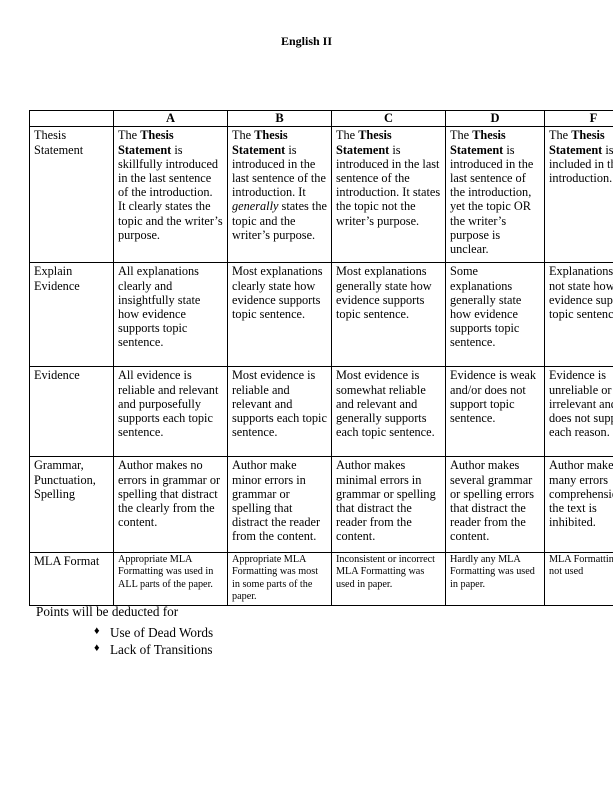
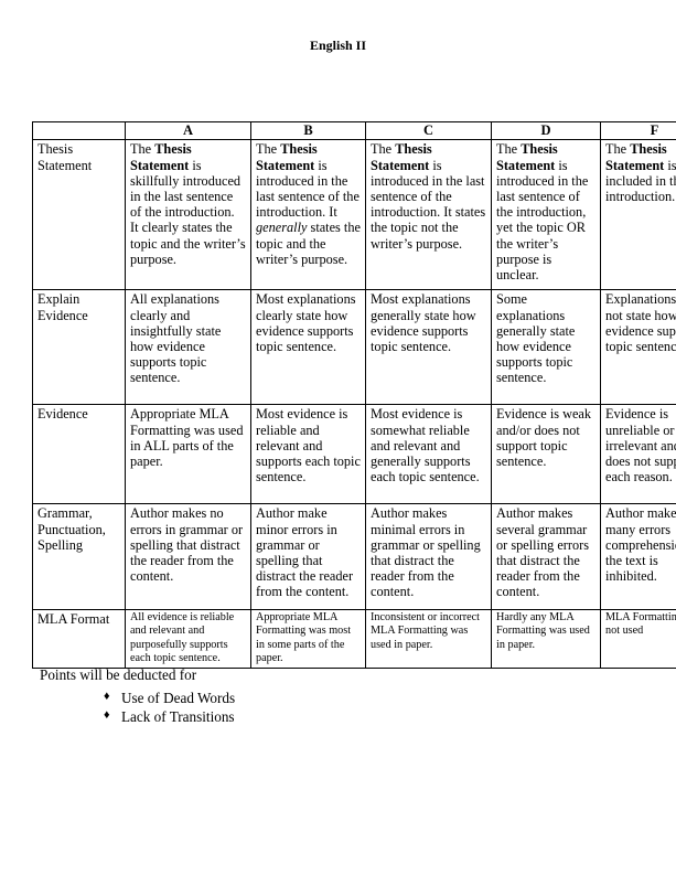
  English II
  	A	B	C	D	F
  Thesis Statement	The Thesis Statement is skillfully introduced in the last sentence of the introduction. It clearly states the topic and the writer’s purpose.	The Thesis Statement is introduced in the last sentence of the introduction. It generally states the topic and the writer’s purpose.	The Thesis Statement is introduced in the last sentence of the introduction. It states the topic not the writer’s purpose.	The Thesis Statement is introduced in the last sentence of the introduction, yet the topic OR the writer’s purpose is unclear.	The Thesis Statement is included in t introduction.
  Explain Evidence	All explanations clearly and insightfully state how evidence supports topic sentence.	Most explanations clearly state how evidence supports topic sentence.	Most explanations generally state how evidence supports topic sentence.	Some explanations generally state how evidence supports topic sentence.	Explanations not state how evidence sup topic sentenc
- Evidence	All evidence is reliable and relevant and purposefully supports each topic sentence.	Most evidence is reliable and relevant and supports each topic sentence.	Most evidence is somewhat reliable and relevant and generally supports each topic sentence.	Evidence is weak and/or does not support topic sentence.	Evidence is unreliable or irrelevant an does not sup each reason.
+ Evidence	Appropriate MLA Formatting was used in ALL parts of the paper.	Most evidence is reliable and relevant and supports each topic sentence.	Most evidence is somewhat reliable and relevant and generally supports each topic sentence.	Evidence is weak and/or does not support topic sentence.	Evidence is unreliable or irrelevant an does not sup each reason.
- Grammar, Punctuation, Spelling	Author makes no errors in grammar or spelling that distract the clearly from the content.	Author make minor errors in grammar or spelling that distract the reader from the content.	Author makes minimal errors in grammar or spelling that distract the reader from the content.	Author makes several grammar or spelling errors that distract the reader from the content.	Author make many errors comprehensi the text is inhibited.
+ Grammar, Punctuation, Spelling	Author makes no errors in grammar or spelling that distract the reader from the content.	Author make minor errors in grammar or spelling that distract the reader from the content.	Author makes minimal errors in grammar or spelling that distract the reader from the content.	Author makes several grammar or spelling errors that distract the reader from the content.	Author make many errors comprehensi the text is inhibited.
- MLA Format	Appropriate MLA Formatting was used in ALL parts of the paper.	Appropriate MLA Formatting was most in some parts of the paper.	Inconsistent or incorrect MLA Formatting was used in paper.	Hardly any MLA Formatting was used in paper.	MLA Formattin not used
+ MLA Format	All evidence is reliable and relevant and purposefully supports each topic sentence.	Appropriate MLA Formatting was most in some parts of the paper.	Inconsistent or incorrect MLA Formatting was used in paper.	Hardly any MLA Formatting was used in paper.	MLA Formattin not used
  Points will be deducted for
  ♦
  Use of Dead Words
  ♦
  Lack of Transitions
